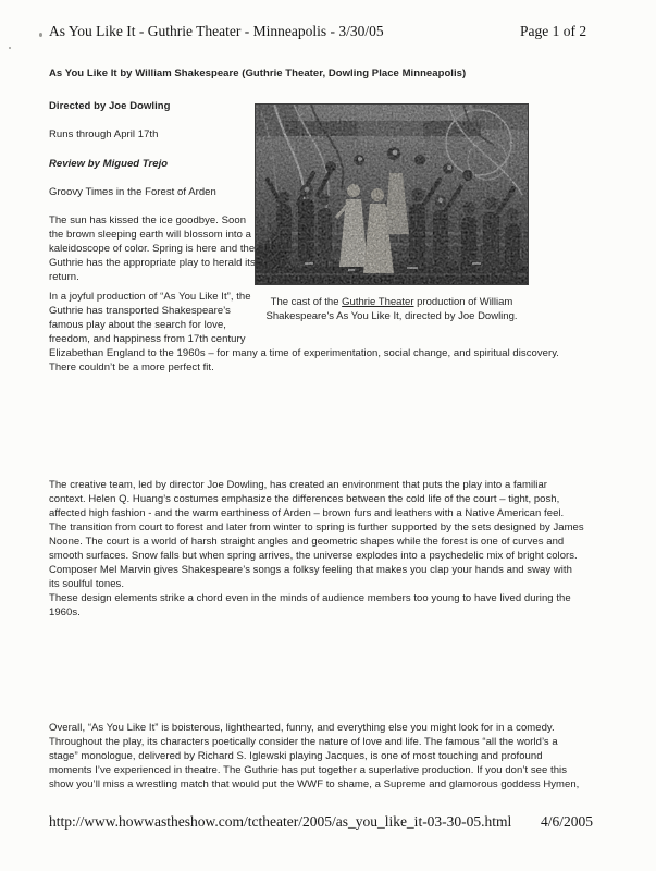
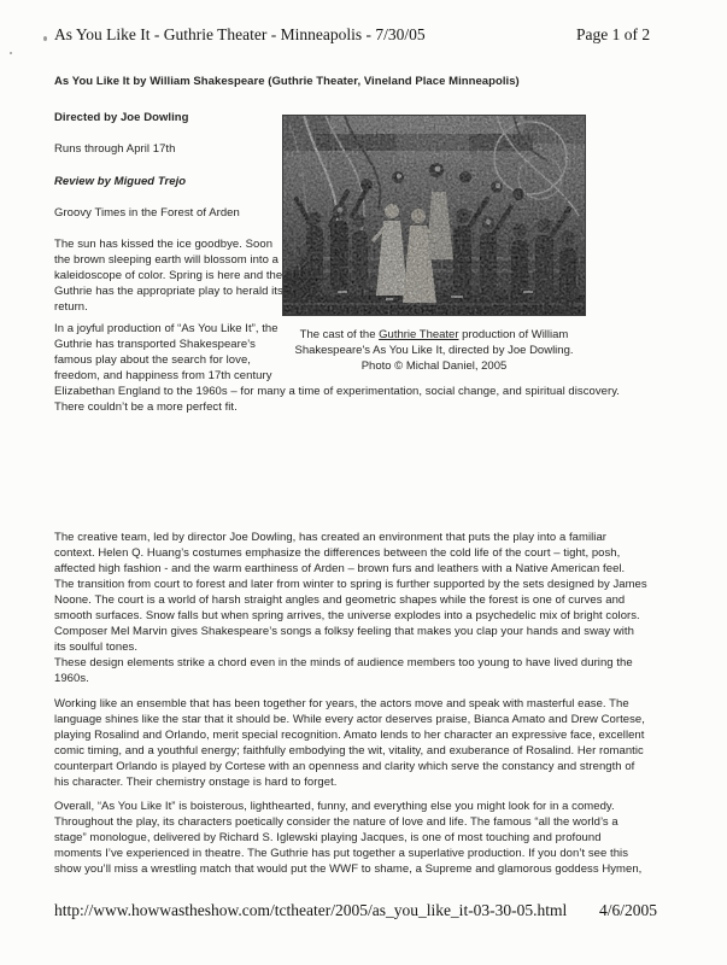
- As You Like It - Guthrie Theater - Minneapolis - 3/30/05
+ As You Like It - Guthrie Theater - Minneapolis - 7/30/05
  Page 1 of 2
- As You Like It by William Shakespeare (Guthrie Theater, Dowling Place Minneapolis)
+ As You Like It by William Shakespeare (Guthrie Theater, Vineland Place Minneapolis)
  Directed by Joe Dowling
  Runs through April 17th
  Review by Migued Trejo
  Groovy Times in the Forest of Arden
  The sun has kissed the ice goodbye. Soon
  the brown sleeping earth will blossom into a
  kaleidoscope of color. Spring is here and the
  Guthrie has the appropriate play to herald its
  return.
  In a joyful production of “As You Like It”, the
  Guthrie has transported Shakespeare’s
  famous play about the search for love,
  freedom, and happiness from 17th century
  The cast of the Guthrie Theater production of William
  Shakespeare's As You Like It, directed by Joe Dowling.
+ Photo © Michal Daniel, 2005
  Elizabethan England to the 1960s – for many a time of experimentation, social change, and spiritual discovery.
  There couldn’t be a more perfect fit.
  The creative team, led by director Joe Dowling, has created an environment that puts the play into a familiar
  context. Helen Q. Huang’s costumes emphasize the differences between the cold life of the court – tight, posh,
  affected high fashion - and the warm earthiness of Arden – brown furs and leathers with a Native American feel.
  The transition from court to forest and later from winter to spring is further supported by the sets designed by James
  Noone. The court is a world of harsh straight angles and geometric shapes while the forest is one of curves and
  smooth surfaces. Snow falls but when spring arrives, the universe explodes into a psychedelic mix of bright colors.
  Composer Mel Marvin gives Shakespeare’s songs a folksy feeling that makes you clap your hands and sway with
  its soulful tones.
  These design elements strike a chord even in the minds of audience members too young to have lived during the
  1960s.
+ Working like an ensemble that has been together for years, the actors move and speak with masterful ease. The
+ language shines like the star that it should be. While every actor deserves praise, Bianca Amato and Drew Cortese,
+ playing Rosalind and Orlando, merit special recognition. Amato lends to her character an expressive face, excellent
+ comic timing, and a youthful energy; faithfully embodying the wit, vitality, and exuberance of Rosalind. Her romantic
+ counterpart Orlando is played by Cortese with an openness and clarity which serve the constancy and strength of
+ his character. Their chemistry onstage is hard to forget.
  Overall, “As You Like It” is boisterous, lighthearted, funny, and everything else you might look for in a comedy.
  Throughout the play, its characters poetically consider the nature of love and life. The famous “all the world’s a
  stage” monologue, delivered by Richard S. Iglewski playing Jacques, is one of most touching and profound
  moments I’ve experienced in theatre. The Guthrie has put together a superlative production. If you don’t see this
  show you’ll miss a wrestling match that would put the WWF to shame, a Supreme and glamorous goddess Hymen,
  http://www.howwastheshow.com/tctheater/2005/as_you_like_it-03-30-05.html
  4/6/2005
